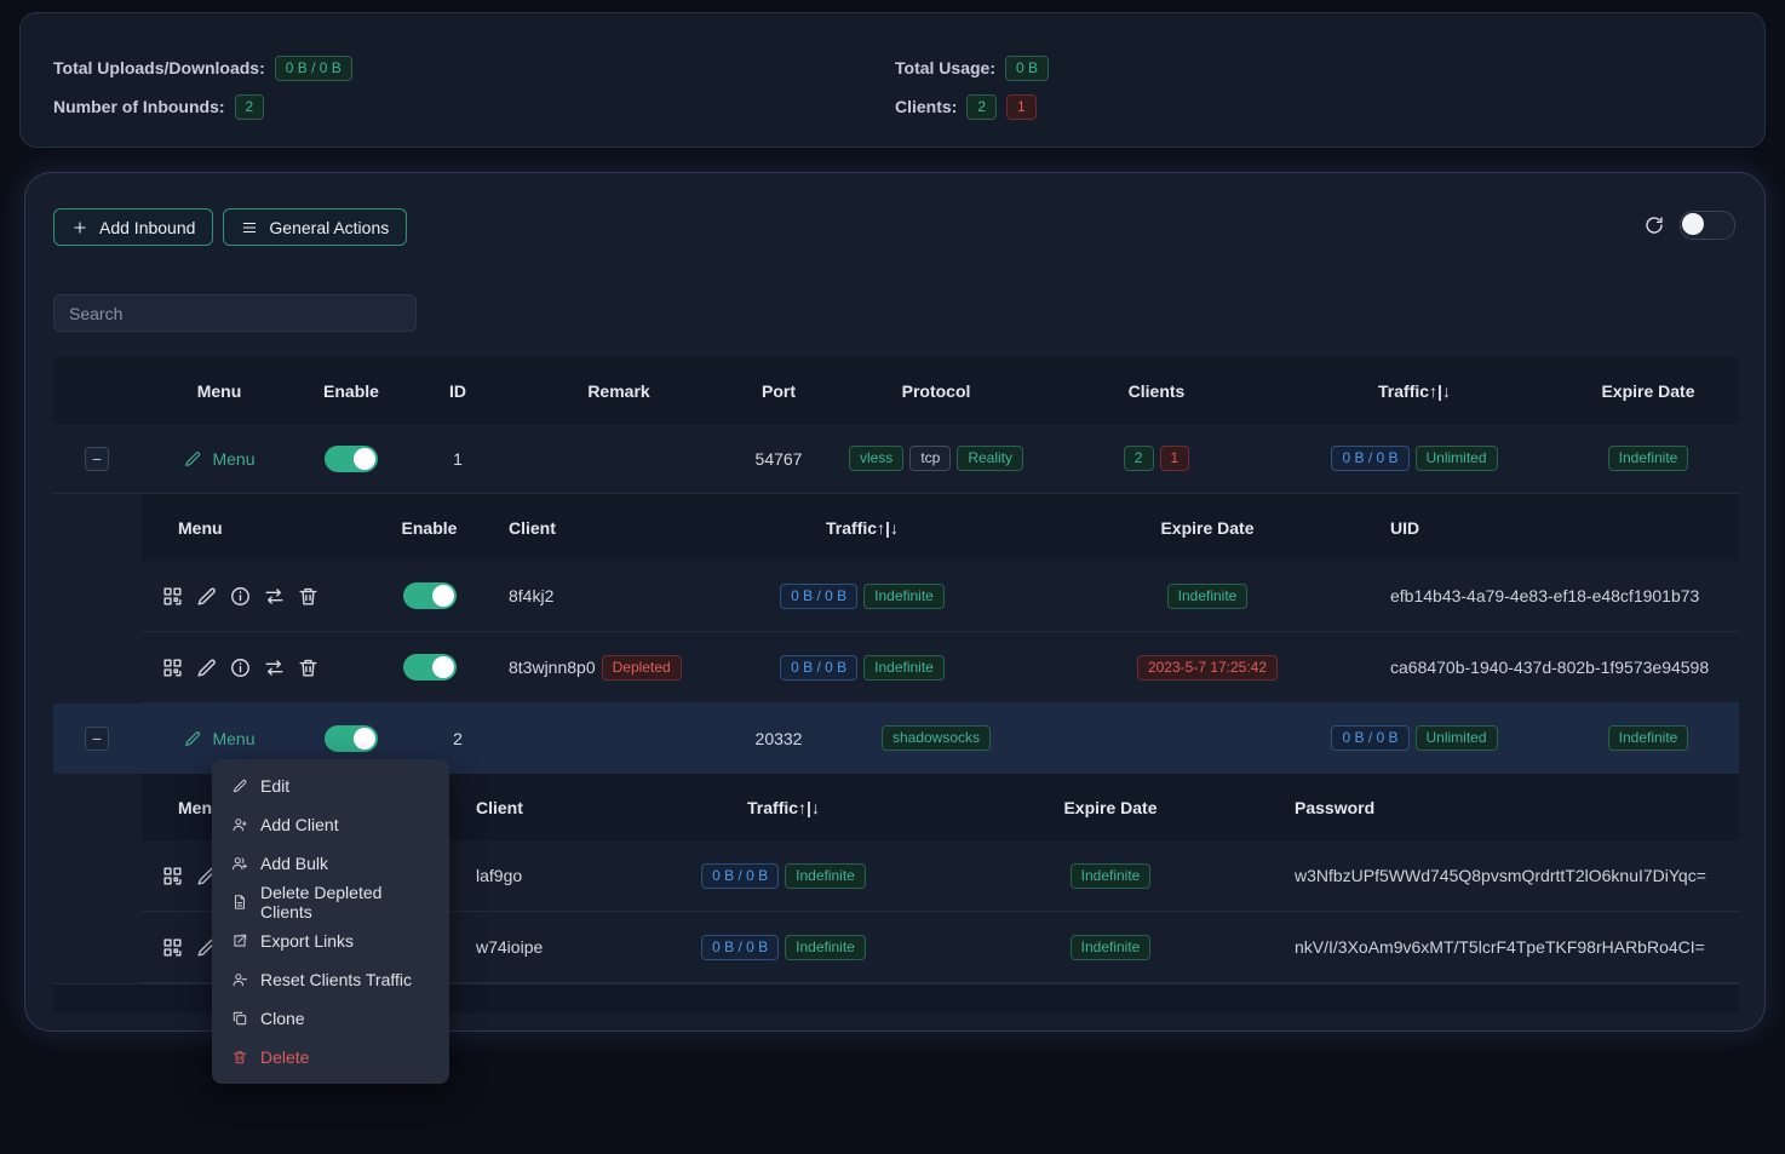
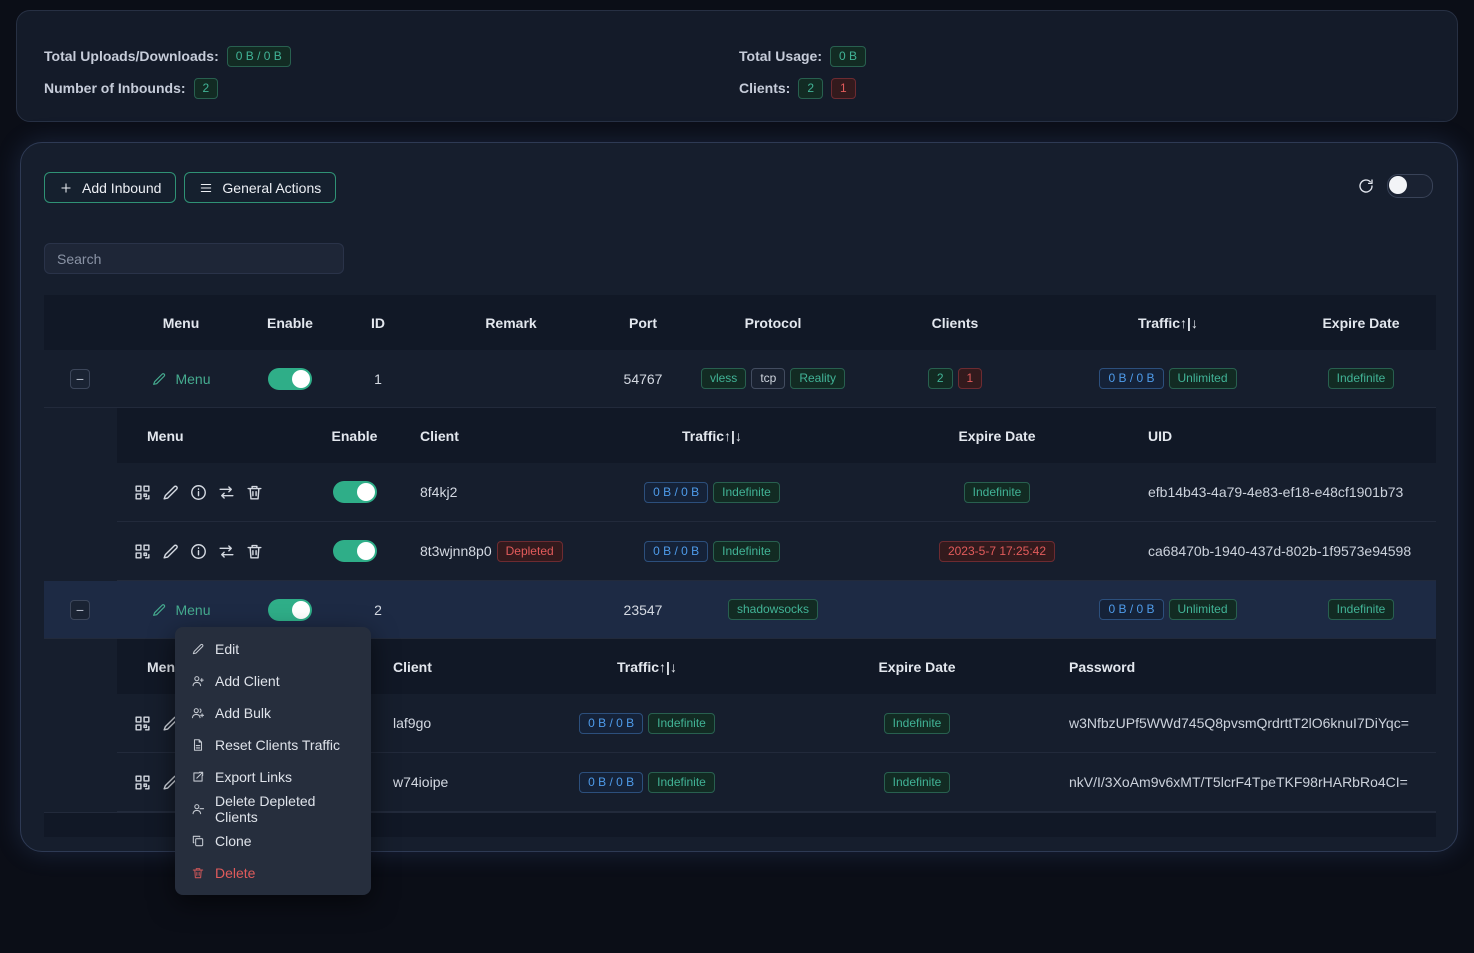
  Total Uploads/Downloads:
  0 B / 0 B
  Number of Inbounds:
  2
  Total Usage:
  0 B
  Clients:
  2
  1
  Add Inbound
  General Actions
  Search
  Menu
  Enable
  ID
  Remark
  Port
  Protocol
  Clients
  Traffic↑|↓
  Expire Date
  −
  Menu
  1
  54767
  vless
  tcp
  Reality
  2
  1
  0 B / 0 B
  Unlimited
  Indefinite
  Menu
  Enable
  Client
  Traffic↑|↓
  Expire Date
  UID
  8f4kj2
  0 B / 0 B
  Indefinite
  Indefinite
  efb14b43-4a79-4e83-ef18-e48cf1901b73
  8t3wjnn8p0
  Depleted
  0 B / 0 B
  Indefinite
  2023-5-7 17:25:42
  ca68470b-1940-437d-802b-1f9573e94598
  −
  Menu
  2
- 20332
+ 23547
  shadowsocks
  0 B / 0 B
  Unlimited
  Indefinite
  Men
  Client
  Traffic↑|↓
  Expire Date
  Password
  laf9go
  0 B / 0 B
  Indefinite
  Indefinite
  w3NfbzUPf5WWd745Q8pvsmQrdrttT2lO6knuI7DiYqc=
  w74ioipe
  0 B / 0 B
  Indefinite
  Indefinite
  nkV/I/3XoAm9v6xMT/T5lcrF4TpeTKF98rHARbRo4CI=
  Edit
  Add Client
  Add Bulk
- Delete Depleted Clients
+ Reset Clients Traffic
  Export Links
- Reset Clients Traffic
+ Delete Depleted Clients
  Clone
  Delete
